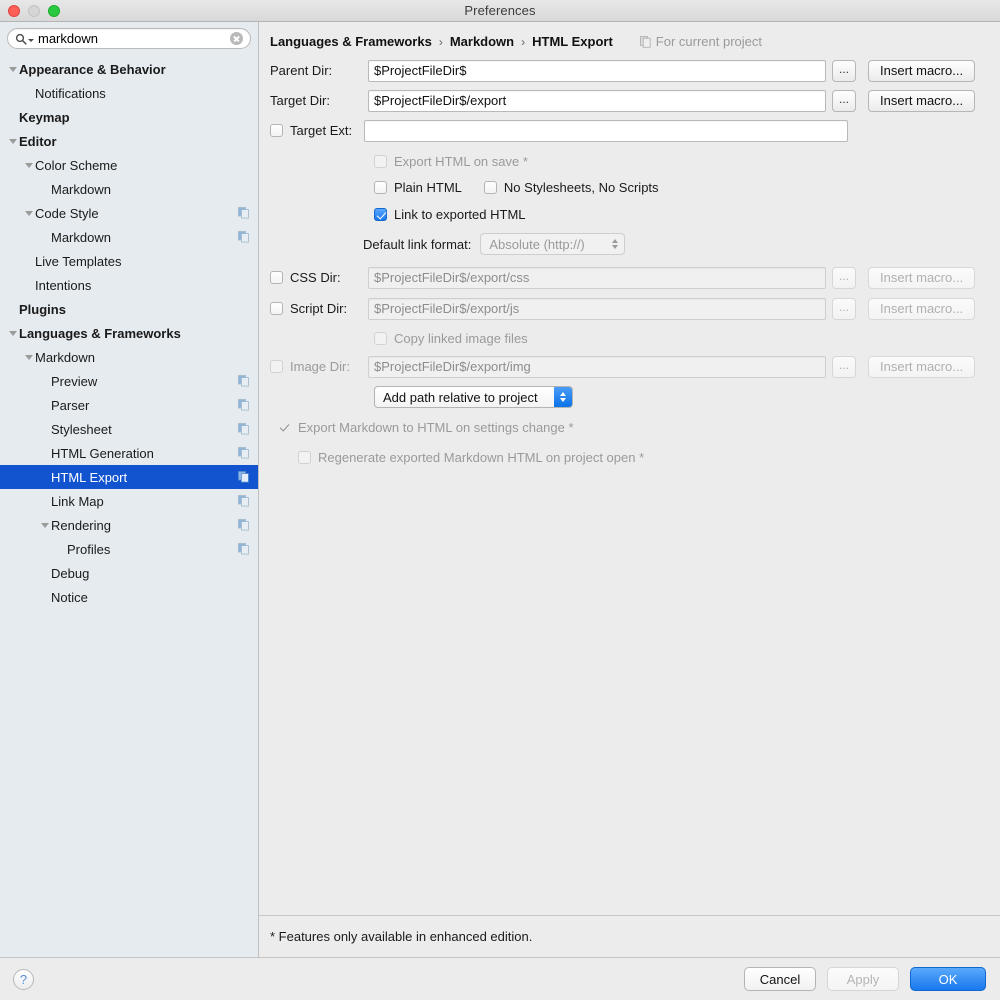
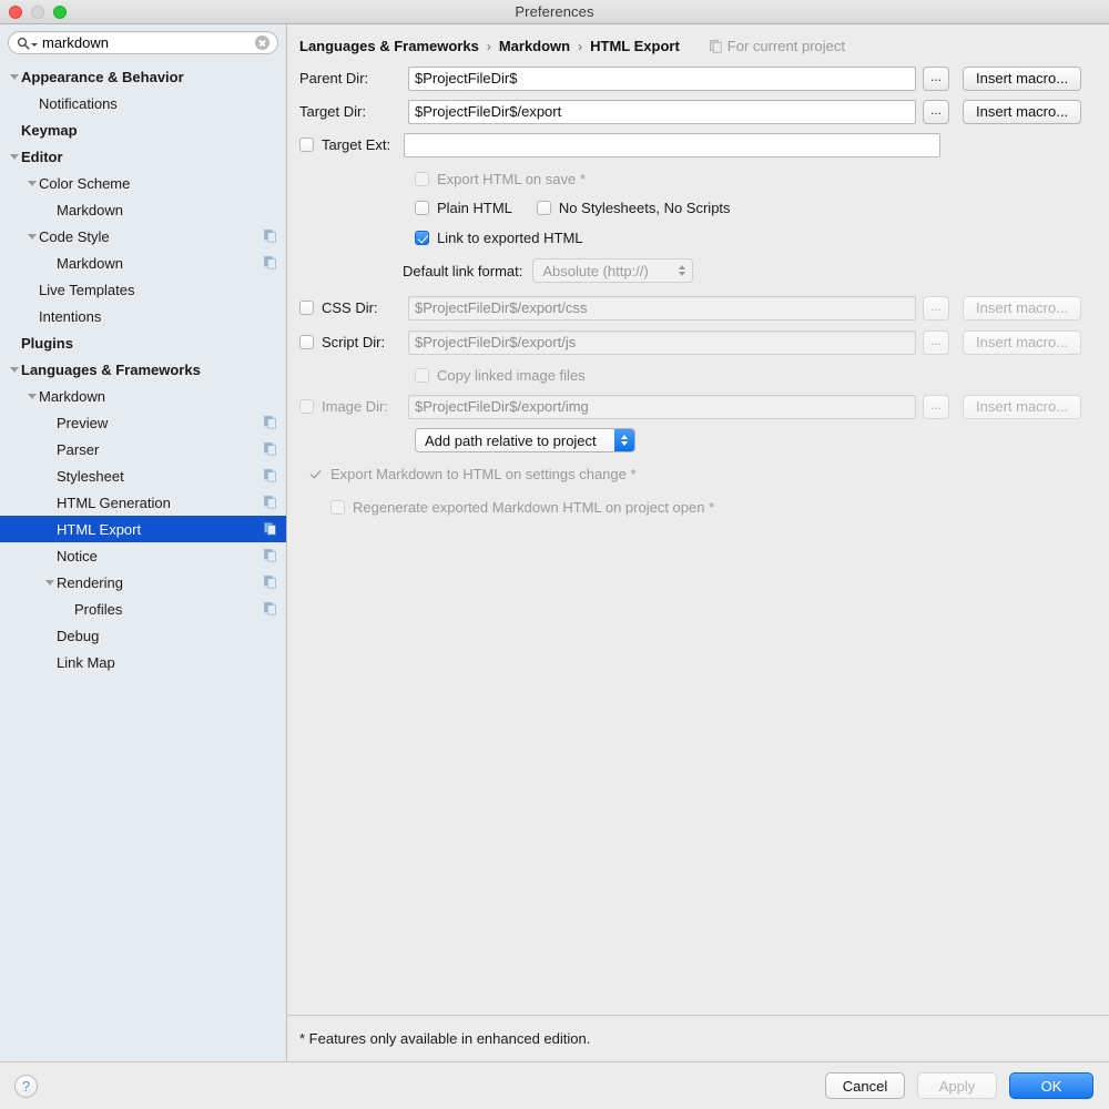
  Preferences
  markdown
  Appearance & Behavior
  Notifications
  Keymap
  Editor
  Color Scheme
  Markdown
  Code Style
  Markdown
  Live Templates
  Intentions
  Plugins
  Languages & Frameworks
  Markdown
  Preview
  Parser
  Stylesheet
  HTML Generation
  HTML Export
- Link Map
+ Notice
  Rendering
  Profiles
  Debug
- Notice
+ Link Map
  Languages & Frameworks
  ›
  Markdown
  ›
  HTML Export
  For current project
  Parent Dir:
  $ProjectFileDir$
  ...
  Insert macro...
  Target Dir:
  $ProjectFileDir$/export
  ...
  Insert macro...
  Target Ext:
  Export HTML on save *
  Plain HTML
  No Stylesheets, No Scripts
  Link to exported HTML
  Default link format:
  Absolute (http://)
  CSS Dir:
  $ProjectFileDir$/export/css
  ...
  Insert macro...
  Script Dir:
  $ProjectFileDir$/export/js
  ...
  Insert macro...
  Copy linked image files
  Image Dir:
  $ProjectFileDir$/export/img
  ...
  Insert macro...
  Add path relative to project
  Export Markdown to HTML on settings change *
  Regenerate exported Markdown HTML on project open *
  * Features only available in enhanced edition.
  ?
  Cancel
  Apply
  OK
